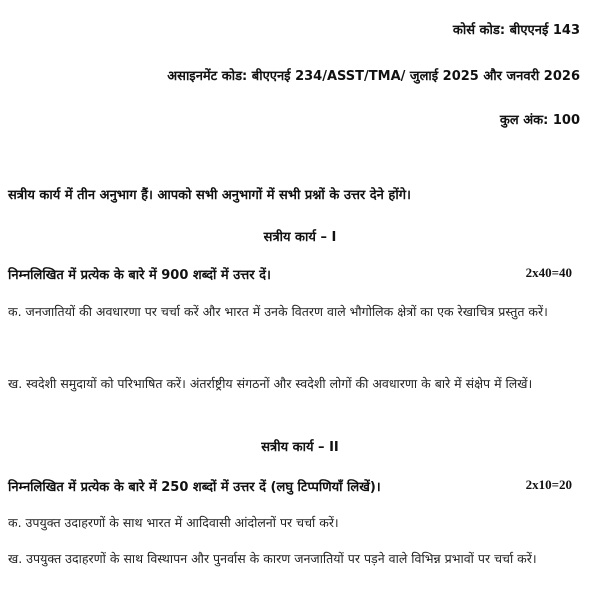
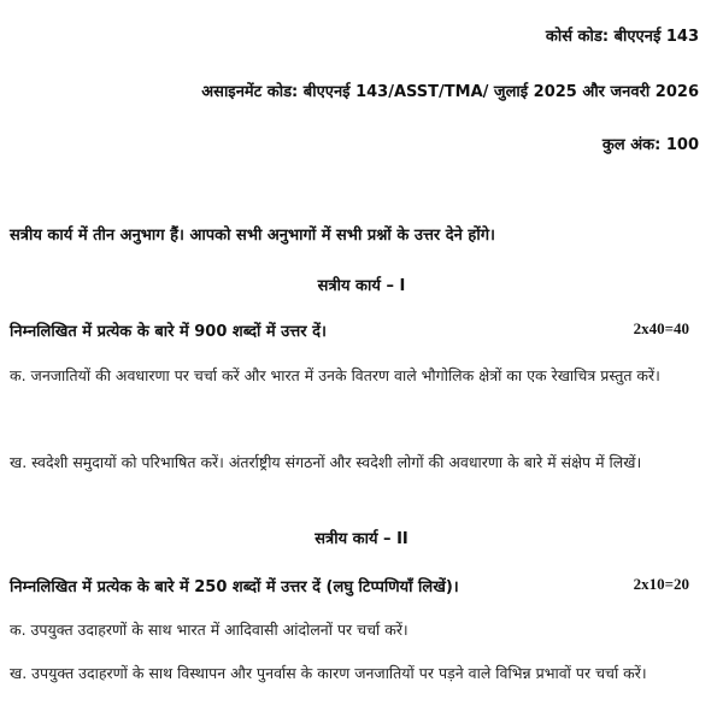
  कोर्स कोड: बीएएनई 143
- असाइनमेंट कोड: बीएएनई 234/ASST/TMA/ जुलाई 2025 और जनवरी 2026
+ असाइनमेंट कोड: बीएएनई 143/ASST/TMA/ जुलाई 2025 और जनवरी 2026
  कुल अंक: 100
  सत्रीय कार्य में तीन अनुभाग हैं। आपको सभी अनुभागों में सभी प्रश्नों के उत्तर देने होंगे।
  सत्रीय कार्य – I
  निम्नलिखित में प्रत्येक के बारे में 900 शब्दों में उत्तर दें।
  2x40=40
  क. जनजातियों की अवधारणा पर चर्चा करें और भारत में उनके वितरण वाले भौगोलिक क्षेत्रों का एक रेखाचित्र प्रस्तुत करें।
  ख. स्वदेशी समुदायों को परिभाषित करें। अंतर्राष्ट्रीय संगठनों और स्वदेशी लोगों की अवधारणा के बारे में संक्षेप में लिखें।
  सत्रीय कार्य – II
  निम्नलिखित में प्रत्येक के बारे में 250 शब्दों में उत्तर दें (लघु टिप्पणियाँ लिखें)।
  2x10=20
  क. उपयुक्त उदाहरणों के साथ भारत में आदिवासी आंदोलनों पर चर्चा करें।
  ख. उपयुक्त उदाहरणों के साथ विस्थापन और पुनर्वास के कारण जनजातियों पर पड़ने वाले विभिन्न प्रभावों पर चर्चा करें।
